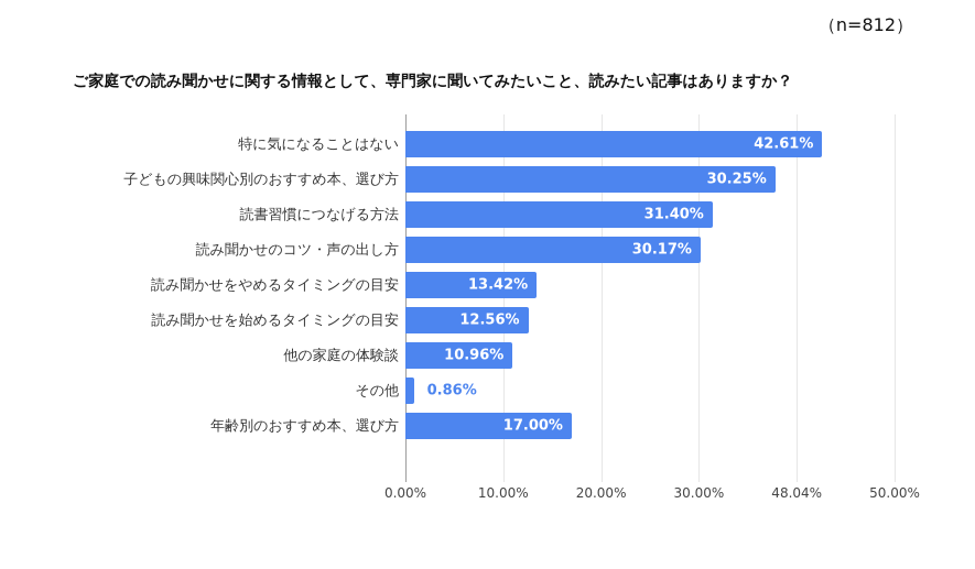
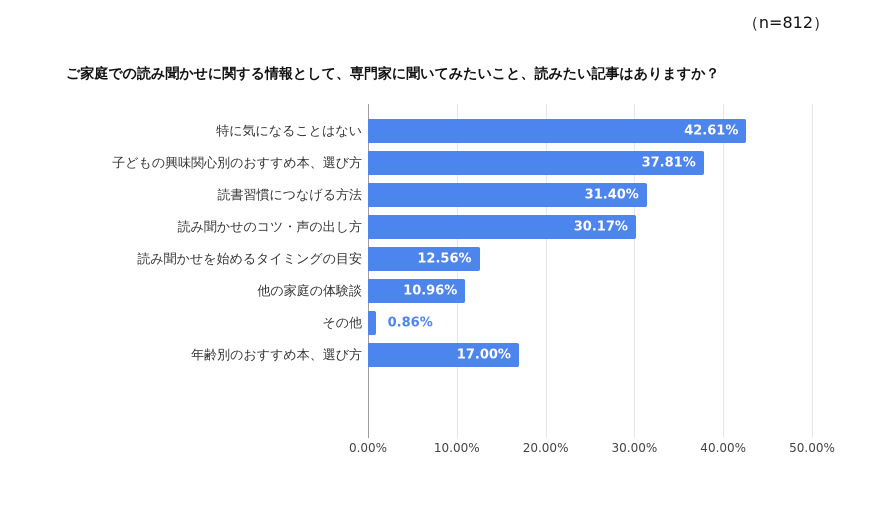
  （n=812）
  ご家庭での読み聞かせに関する情報として、専門家に聞いてみたいこと、読みたい記事はありますか？
  特に気になることはない
  42.61%
  子どもの興味関心別のおすすめ本、選び方
- 30.25%
+ 37.81%
  読書習慣につなげる方法
  31.40%
  読み聞かせのコツ・声の出し方
  30.17%
- 読み聞かせをやめるタイミングの目安
- 13.42%
  読み聞かせを始めるタイミングの目安
  12.56%
  他の家庭の体験談
  10.96%
  その他
  0.86%
  年齢別のおすすめ本、選び方
  17.00%
  0.00%
  10.00%
  20.00%
  30.00%
- 48.04%
+ 40.00%
  50.00%
